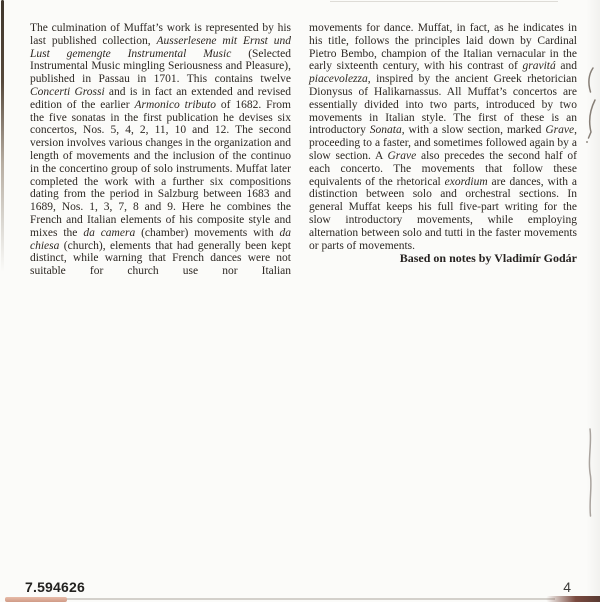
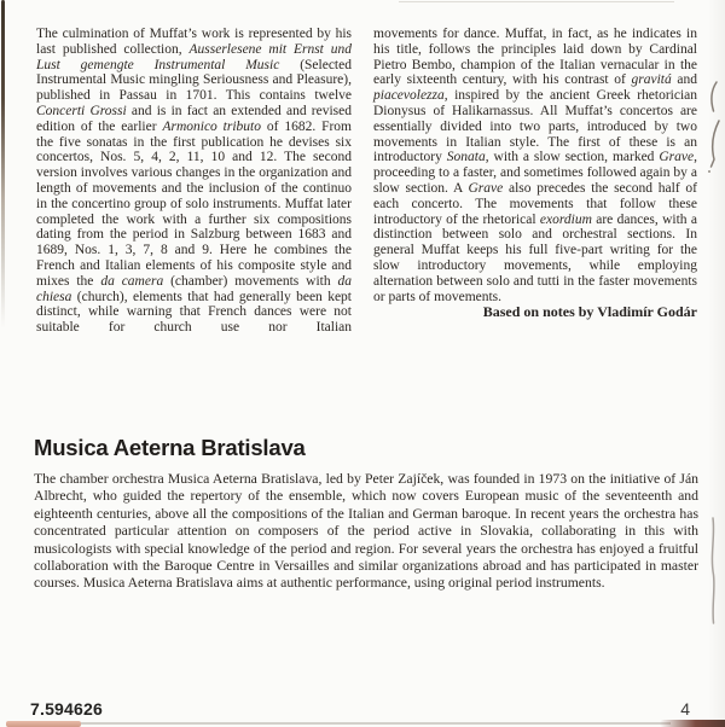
  The culmination of Muffat’s work is represented by his last published collection, Ausserlesene mit Ernst und Lust gemengte Instrumental Music (Selected Instrumental Music mingling Seriousness and Pleasure), published in Passau in 1701. This contains twelve Concerti Grossi and is in fact an extended and revised edition of the earlier Armonico tributo of 1682. From the five sonatas in the first publication he devises six concertos, Nos. 5, 4, 2, 11, 10 and 12. The second version involves various changes in the organization and length of movements and the inclusion of the continuo in the concertino group of solo instruments. Muffat later completed the work with a further six compositions dating from the period in Salzburg between 1683 and 1689, Nos. 1, 3, 7, 8 and 9. Here he combines the French and Italian elements of his composite style and mixes the da camera (chamber) movements with da chiesa (church), elements that had generally been kept distinct, while warning that French dances were not suitable for church use nor Italian
- movements for dance. Muffat, in fact, as he indicates in his title, follows the principles laid down by Cardinal Pietro Bembo, champion of the Italian vernacular in the early sixteenth century, with his contrast of gravitá and piacevolezza, inspired by the ancient Greek rhetorician Dionysus of Halikarnassus. All Muffat’s concertos are essentially divided into two parts, introduced by two movements in Italian style. The first of these is an introductory Sonata, with a slow section, marked Grave, proceeding to a faster, and sometimes followed again by a slow section. A Grave also precedes the second half of each concerto. The movements that follow these equivalents of the rhetorical exordium are dances, with a distinction between solo and orchestral sections. In general Muffat keeps his full five-part writing for the slow introductory movements, while employing alternation between solo and tutti in the faster movements or parts of movements.
+ movements for dance. Muffat, in fact, as he indicates in his title, follows the principles laid down by Cardinal Pietro Bembo, champion of the Italian vernacular in the early sixteenth century, with his contrast of gravitá and piacevolezza, inspired by the ancient Greek rhetorician Dionysus of Halikarnassus. All Muffat’s concertos are essentially divided into two parts, introduced by two movements in Italian style. The first of these is an introductory Sonata, with a slow section, marked Grave, proceeding to a faster, and sometimes followed again by a slow section. A Grave also precedes the second half of each concerto. The movements that follow these introductory of the rhetorical exordium are dances, with a distinction between solo and orchestral sections. In general Muffat keeps his full five-part writing for the slow introductory movements, while employing alternation between solo and tutti in the faster movements or parts of movements.
  Based on notes by Vladimír Godár
+ Musica Aeterna Bratislava
+ The chamber orchestra Musica Aeterna Bratislava, led by Peter Zajíček, was founded in 1973 on the initiative of Ján Albrecht, who guided the repertory of the ensemble, which now covers European music of the seventeenth and eighteenth centuries, above all the compositions of the Italian and German baroque. In recent years the orchestra has concentrated particular attention on composers of the period active in Slovakia, collaborating in this with musicologists with special knowledge of the period and region. For several years the orchestra has enjoyed a fruitful collaboration with the Baroque Centre in Versailles and similar organizations abroad and has participated in master courses. Musica Aeterna Bratislava aims at authentic performance, using original period instruments.
  7.594626
  4
